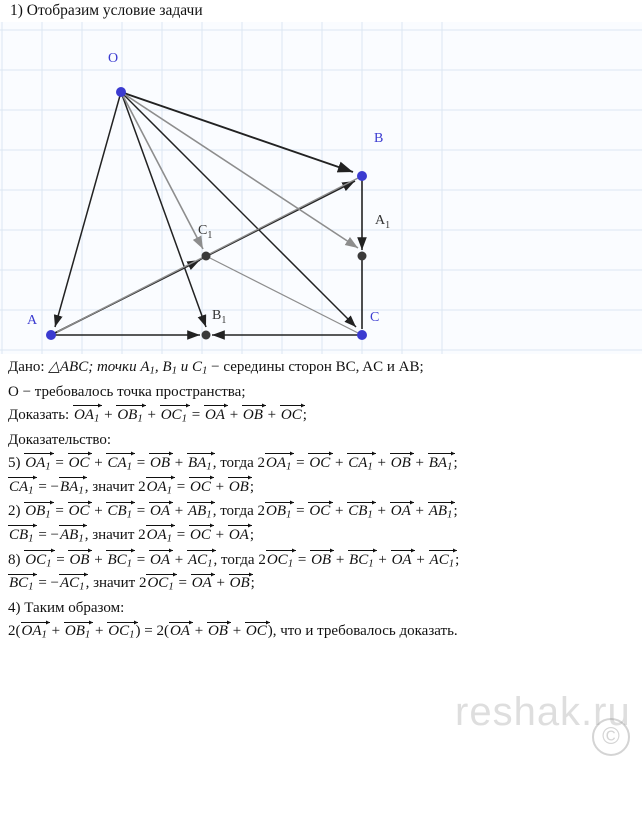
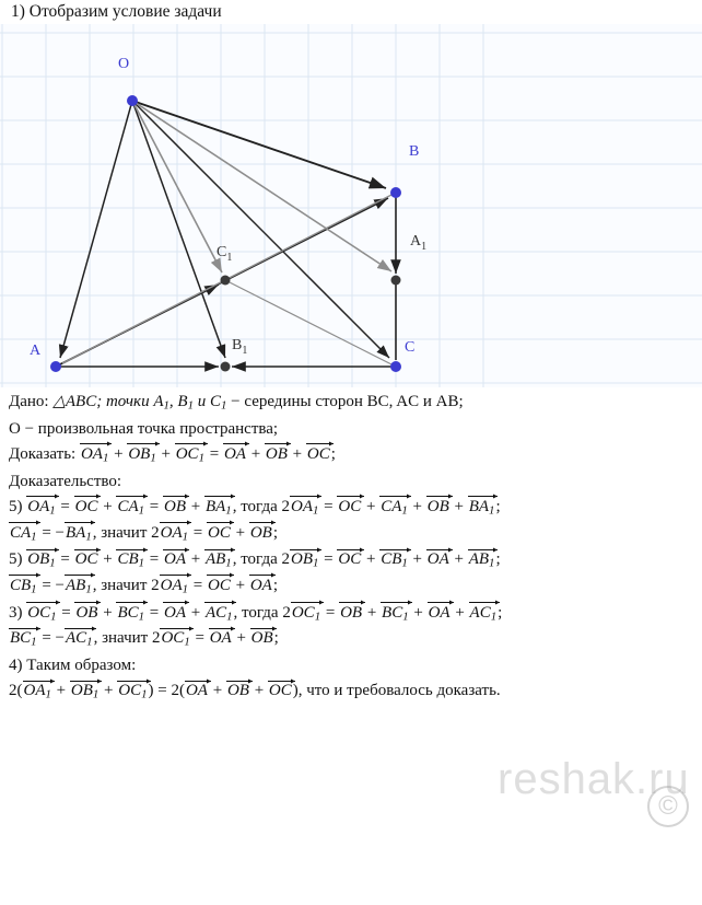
  1) Отобразим условие задачи
  O
  B
  C1
  A1
  B1
  A
  C
  Дано: △ABC; точки A1, B1 и C1 − середины сторон BC, AC и AB;
- O − требовалось точка пространства;
+ O − произвольная точка пространства;
  Доказать: OA1 + OB1 + OC1 = OA + OB + OC;
  Доказательство:
  5) OA1 = OC + CA1 = OB + BA1, тогда 2OA1 = OC + CA1 + OB + BA1;
  CA1 = −BA1, значит 2OA1 = OC + OB;
- 2) OB1 = OC + CB1 = OA + AB1, тогда 2OB1 = OC + CB1 + OA + AB1;
+ 5) OB1 = OC + CB1 = OA + AB1, тогда 2OB1 = OC + CB1 + OA + AB1;
  CB1 = −AB1, значит 2OA1 = OC + OA;
- 8) OC1 = OB + BC1 = OA + AC1, тогда 2OC1 = OB + BC1 + OA + AC1;
+ 3) OC1 = OB + BC1 = OA + AC1, тогда 2OC1 = OB + BC1 + OA + AC1;
  BC1 = −AC1, значит 2OC1 = OA + OB;
  4) Таким образом:
  2(OA1 + OB1 + OC1) = 2(OA + OB + OC), что и требовалось доказать.
  reshak.ru
  ©
